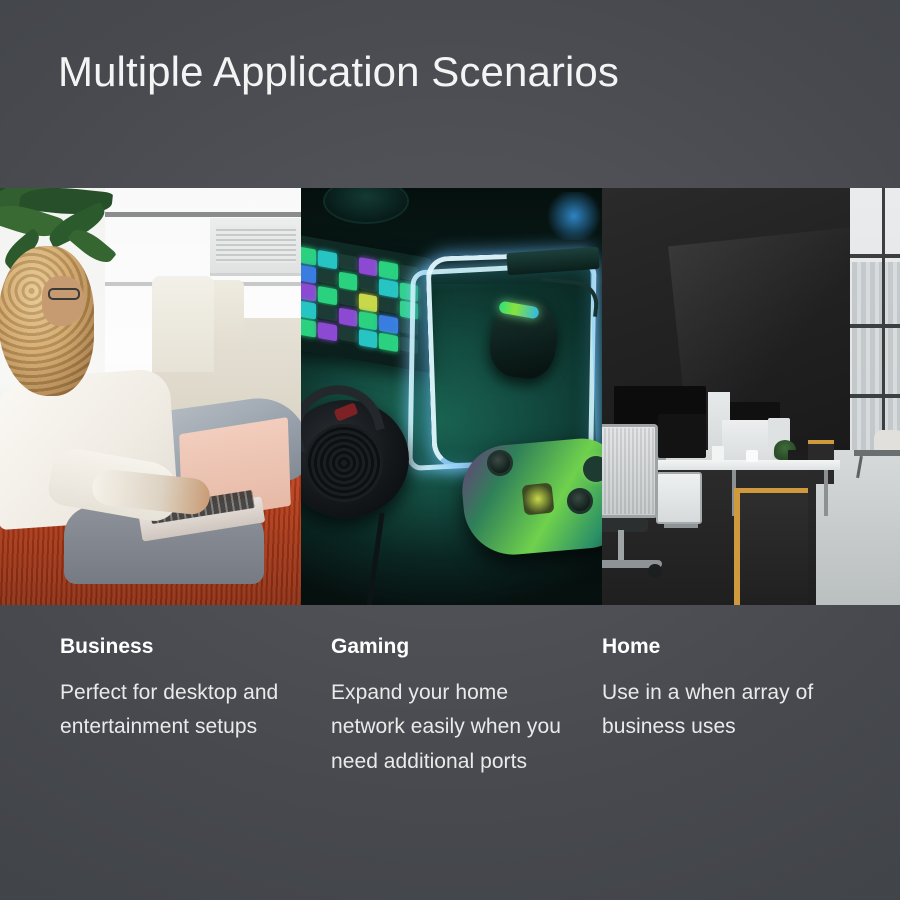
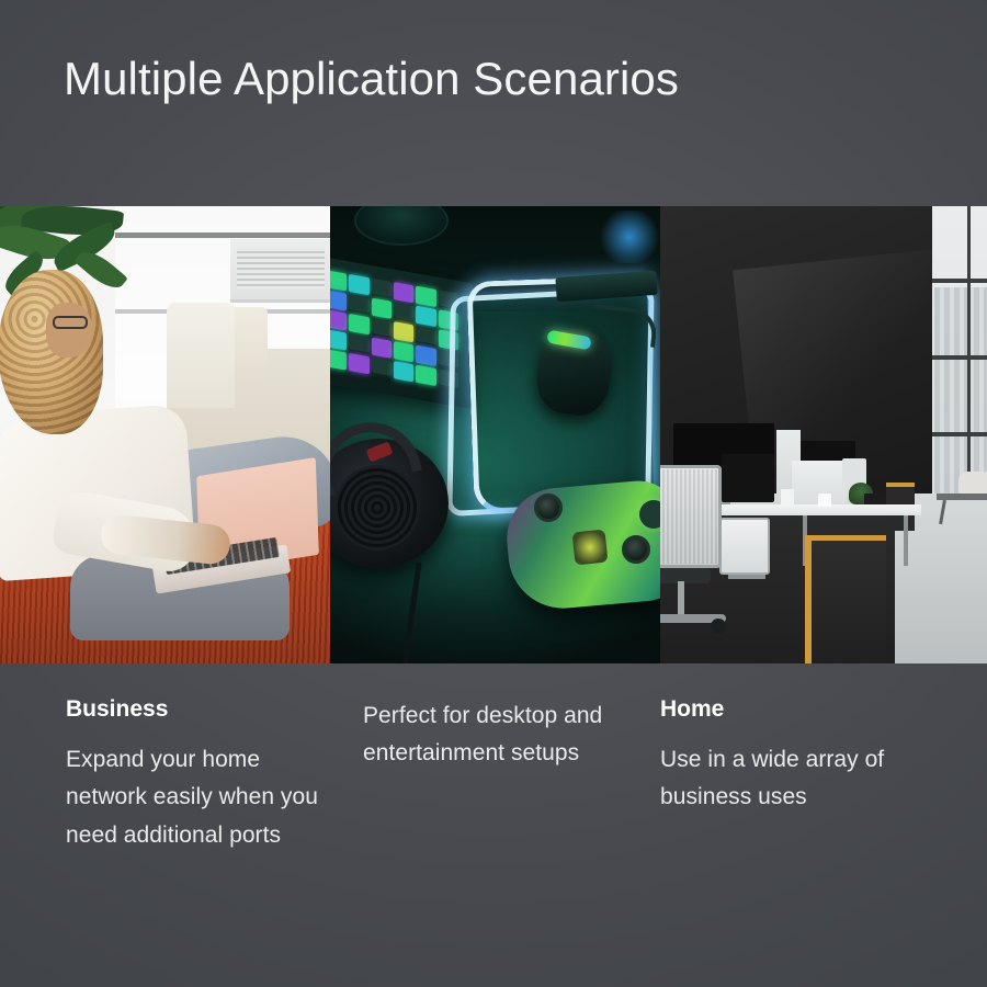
  Multiple Application Scenarios
  Business
- Perfect for desktop and entertainment setups
+ Expand your home network easily when you need additional ports
- Gaming
- Expand your home network easily when you need additional ports
+ Perfect for desktop and entertainment setups
  Home
- Use in a when array of business uses
+ Use in a wide array of business uses
